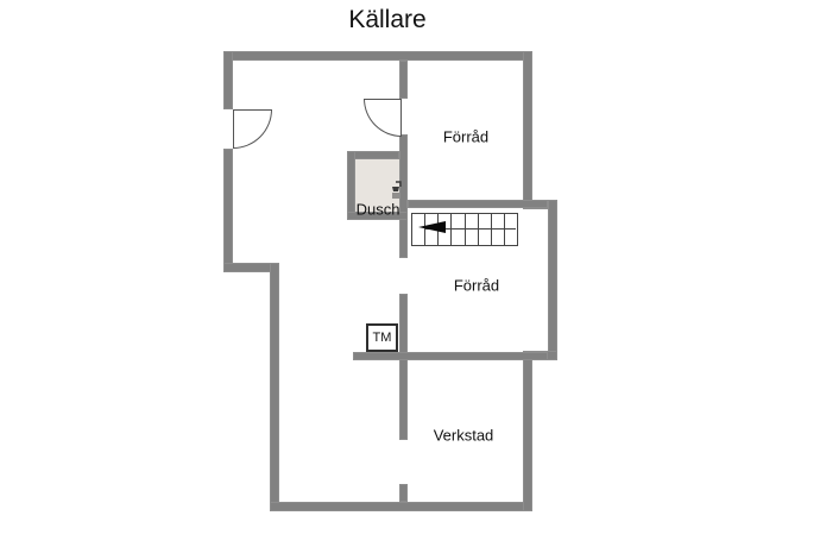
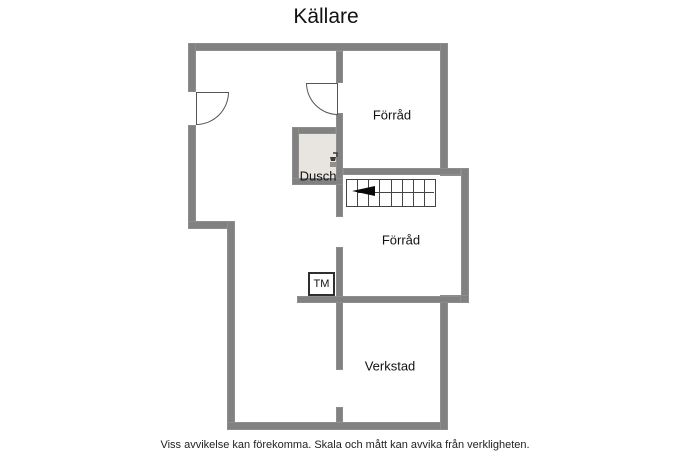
  Källare
  TM
  Förråd
  Dusch
  Förråd
  Verkstad
+ Viss avvikelse kan förekomma. Skala och mått kan avvika från verkligheten.
